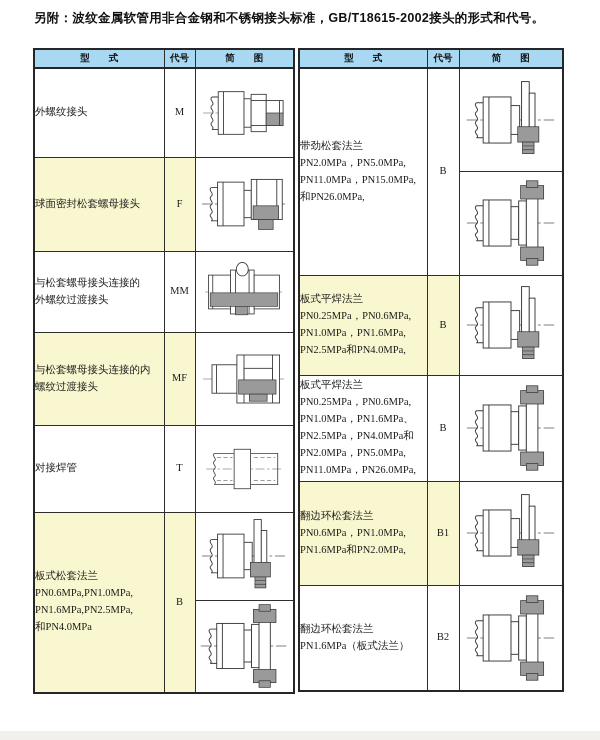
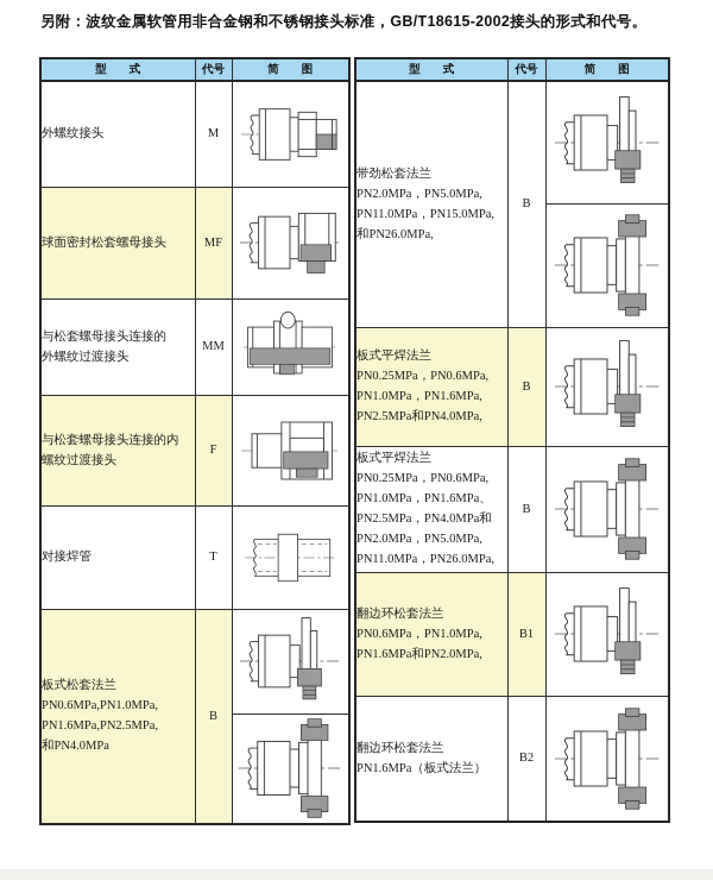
  另附：波纹金属软管用非合金钢和不锈钢接头标准，GB/T18615-2002接头的形式和代号。
  型 式	代号	简 图
  外螺纹接头	M
- 球面密封松套螺母接头	F
+ 球面密封松套螺母接头	MF
  与松套螺母接头连接的 外螺纹过渡接头	MM
- 与松套螺母接头连接的内 螺纹过渡接头	MF
+ 与松套螺母接头连接的内 螺纹过渡接头	F
  对接焊管	T
  板式松套法兰 PN0.6MPa,PN1.0MPa, PN1.6MPa,PN2.5MPa, 和PN4.0MPa	B
  型 式	代号	简 图
  带劲松套法兰 PN2.0MPa，PN5.0MPa, PN11.0MPa，PN15.0MPa, 和PN26.0MPa,	B
  板式平焊法兰 PN0.25MPa，PN0.6MPa, PN1.0MPa，PN1.6MPa, PN2.5MPa和PN4.0MPa,	B
  板式平焊法兰 PN0.25MPa，PN0.6MPa, PN1.0MPa，PN1.6MPa、 PN2.5MPa，PN4.0MPa和 PN2.0MPa，PN5.0MPa, PN11.0MPa，PN26.0MPa,	B
  翻边环松套法兰 PN0.6MPa，PN1.0MPa, PN1.6MPa和PN2.0MPa,	B1
  翻边环松套法兰 PN1.6MPa（板式法兰）	B2
